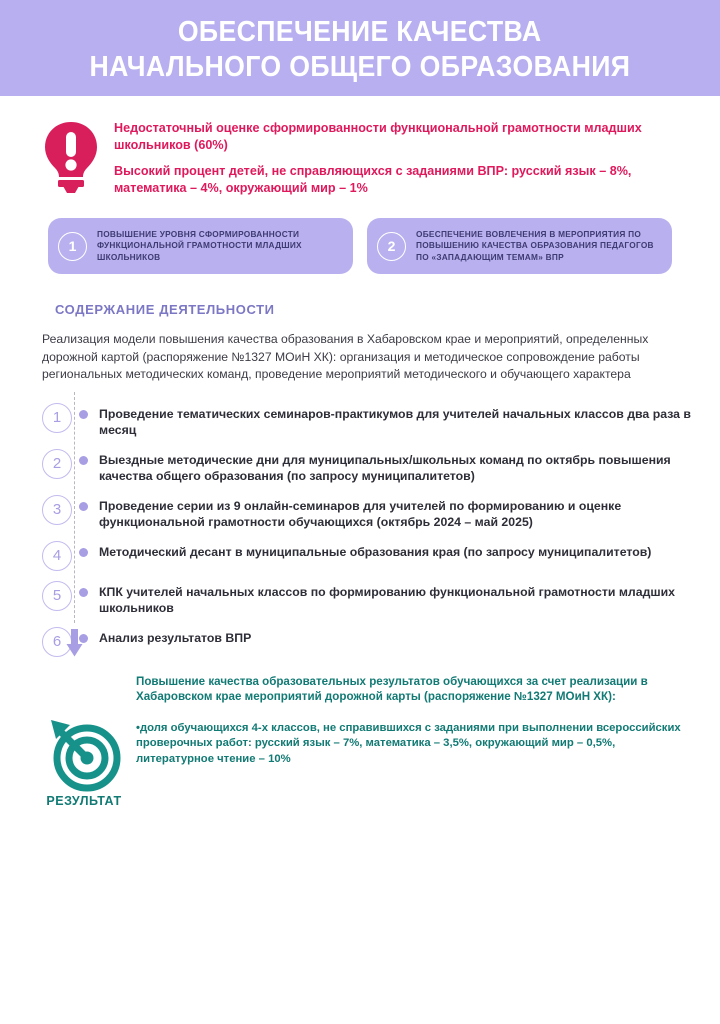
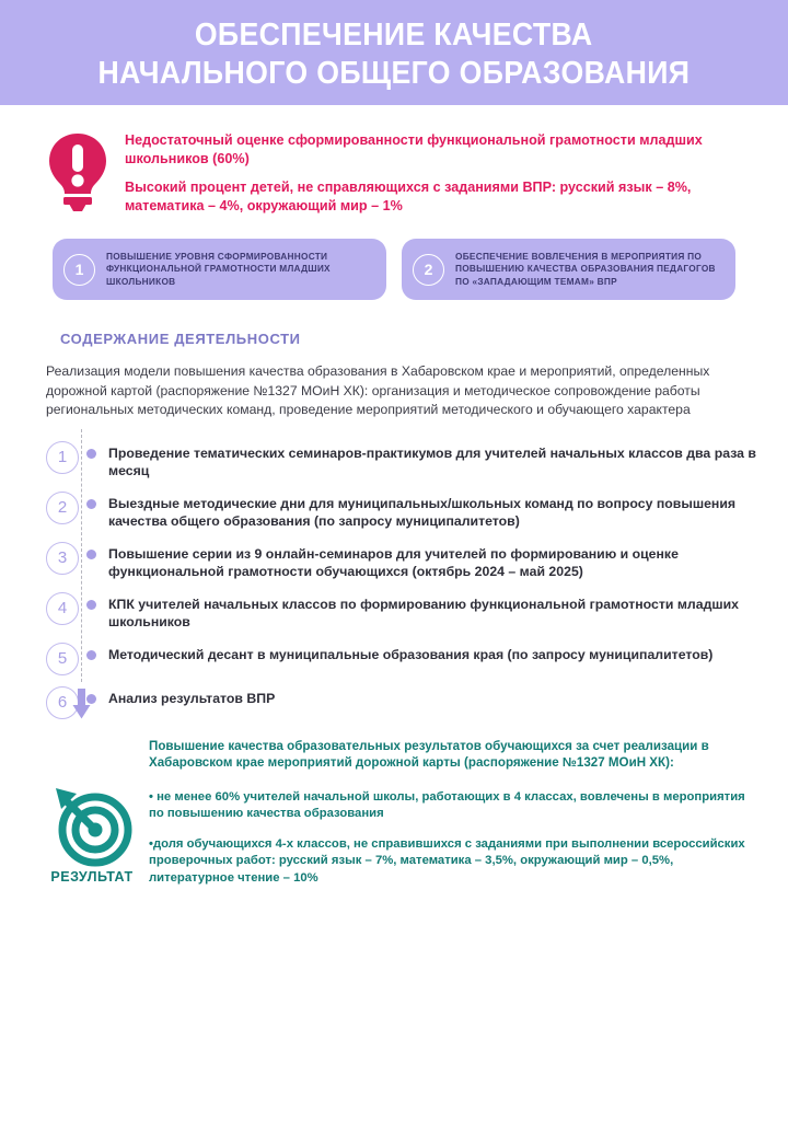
  ОБЕСПЕЧЕНИЕ КАЧЕСТВА
  НАЧАЛЬНОГО ОБЩЕГО ОБРАЗОВАНИЯ
  Недостаточный оценке сформированности функциональной грамотности младших школьников (60%)
  Высокий процент детей, не справляющихся с заданиями ВПР: русский язык – 8%, математика – 4%, окружающий мир – 1%
  1
  ПОВЫШЕНИЕ УРОВНЯ СФОРМИРОВАННОСТИ ФУНКЦИОНАЛЬНОЙ ГРАМОТНОСТИ МЛАДШИХ ШКОЛЬНИКОВ
  2
  ОБЕСПЕЧЕНИЕ ВОВЛЕЧЕНИЯ В МЕРОПРИЯТИЯ ПО ПОВЫШЕНИЮ КАЧЕСТВА ОБРАЗОВАНИЯ ПЕДАГОГОВ ПО «ЗАПАДАЮЩИМ ТЕМАМ» ВПР
  СОДЕРЖАНИЕ ДЕЯТЕЛЬНОСТИ
  Реализация модели повышения качества образования в Хабаровском крае и мероприятий, определенных дорожной картой (распоряжение №1327 МОиН ХК): организация и методическое сопровождение работы региональных методических команд, проведение мероприятий методического и обучающего характера
  1
  Проведение тематических семинаров-практикумов для учителей начальных классов два раза в месяц
  2
- Выездные методические дни для муниципальных/школьных команд по октябрь повышения качества общего образования (по запросу муниципалитетов)
+ Выездные методические дни для муниципальных/школьных команд по вопросу повышения качества общего образования (по запросу муниципалитетов)
  3
- Проведение серии из 9 онлайн-семинаров для учителей по формированию и оценке функциональной грамотности обучающихся (октябрь 2024 – май 2025)
+ Повышение серии из 9 онлайн-семинаров для учителей по формированию и оценке функциональной грамотности обучающихся (октябрь 2024 – май 2025)
  4
- Методический десант в муниципальные образования края (по запросу муниципалитетов)
+ КПК учителей начальных классов по формированию функциональной грамотности младших школьников
  5
- КПК учителей начальных классов по формированию функциональной грамотности младших школьников
+ Методический десант в муниципальные образования края (по запросу муниципалитетов)
  6
  Анализ результатов ВПР
  РЕЗУЛЬТАТ
  Повышение качества образовательных результатов обучающихся за счет реализации в Хабаровском крае мероприятий дорожной карты (распоряжение №1327 МОиН ХК):
+ • не менее 60% учителей начальной школы, работающих в 4 классах, вовлечены в мероприятия по повышению качества образования
  •доля обучающихся 4-х классов, не справившихся с заданиями при выполнении всероссийских проверочных работ: русский язык – 7%, математика – 3,5%, окружающий мир – 0,5%, литературное чтение – 10%
